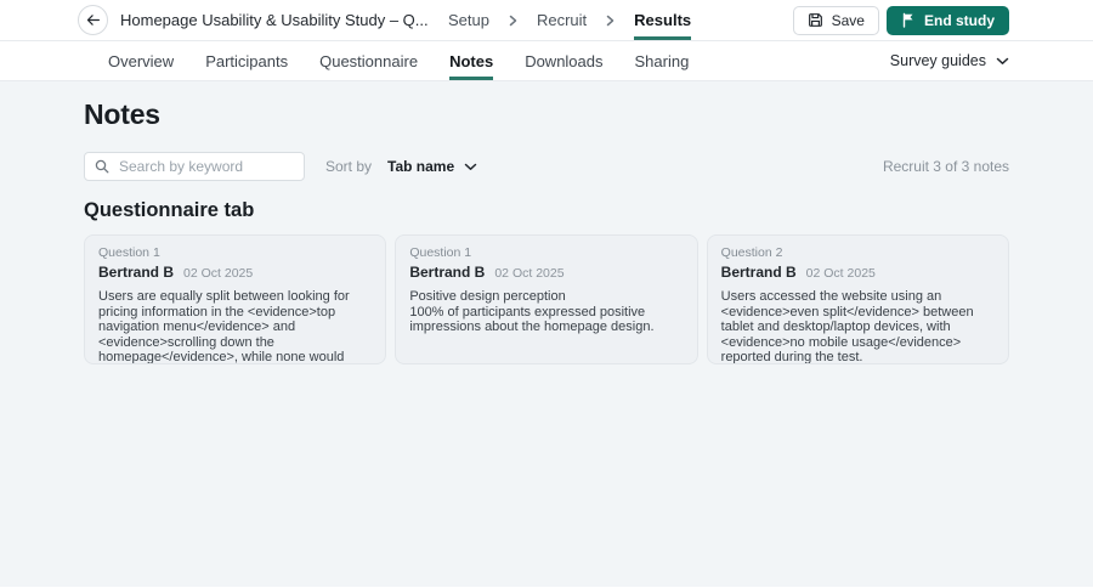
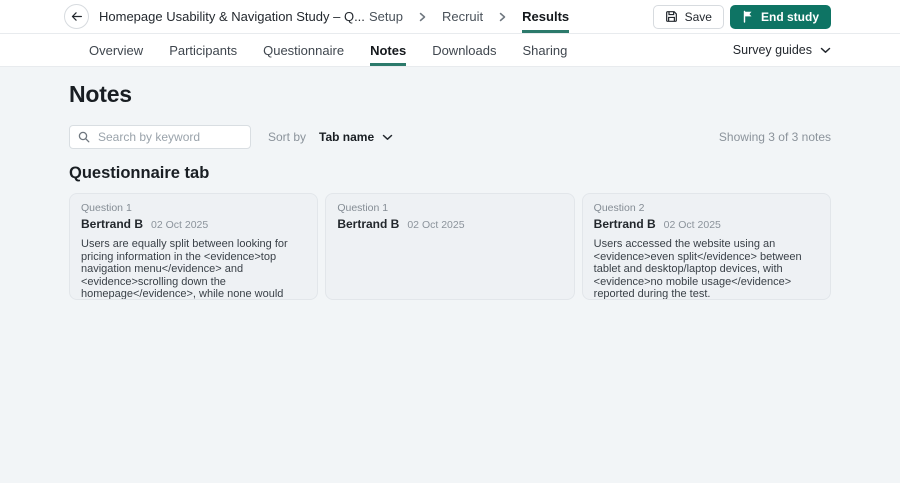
- Homepage Usability & Usability Study – Q...
+ Homepage Usability & Navigation Study – Q...
  Setup
  Recruit
  Results
  Save
  End study
  Overview
  Participants
  Questionnaire
  Notes
  Downloads
  Sharing
  Survey guides
  Notes
  Search by keyword
  Sort by
  Tab name
- Recruit 3 of 3 notes
+ Showing 3 of 3 notes
  Questionnaire tab
  Question 1
  Bertrand B
  02 Oct 2025
  Users are equally split between looking for pricing information in the <evidence>top navigation menu</evidence> and <evidence>scrolling down the homepage</evidence>, while none would
  Question 1
  Bertrand B
  02 Oct 2025
- Positive design perception
- 100% of participants expressed positive impressions about the homepage design.
  Question 2
  Bertrand B
  02 Oct 2025
  Users accessed the website using an <evidence>even split</evidence> between tablet and desktop/laptop devices, with <evidence>no mobile usage</evidence> reported during the test.
